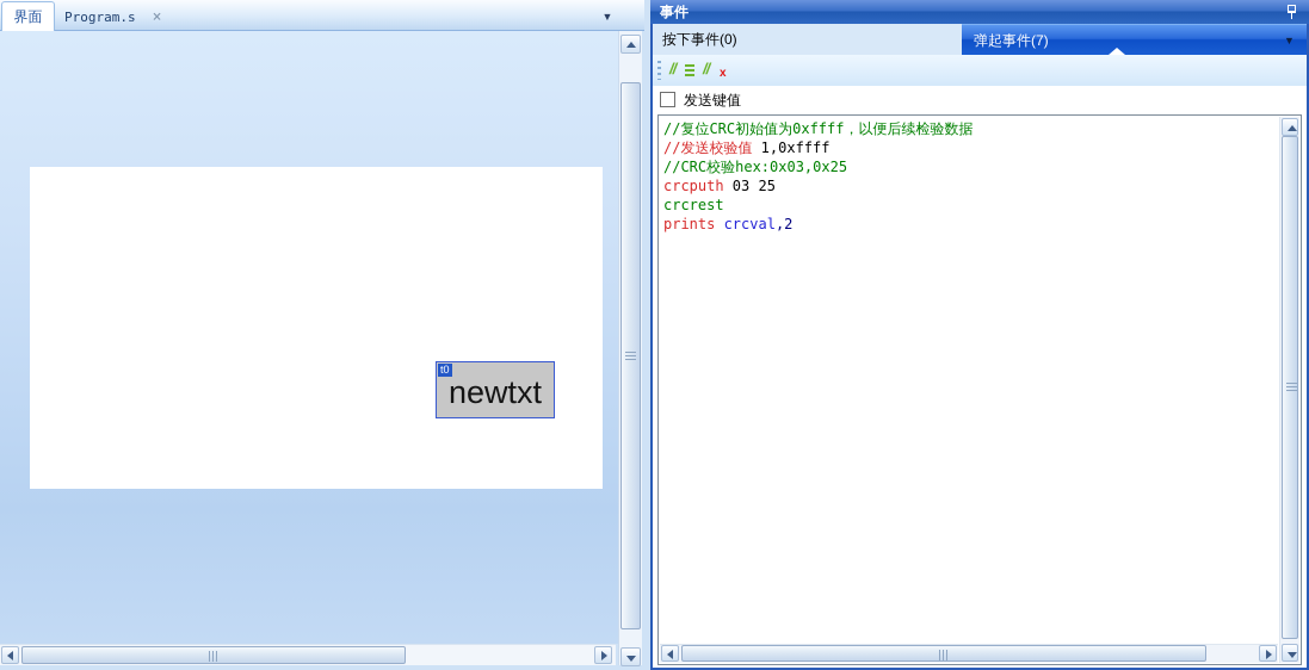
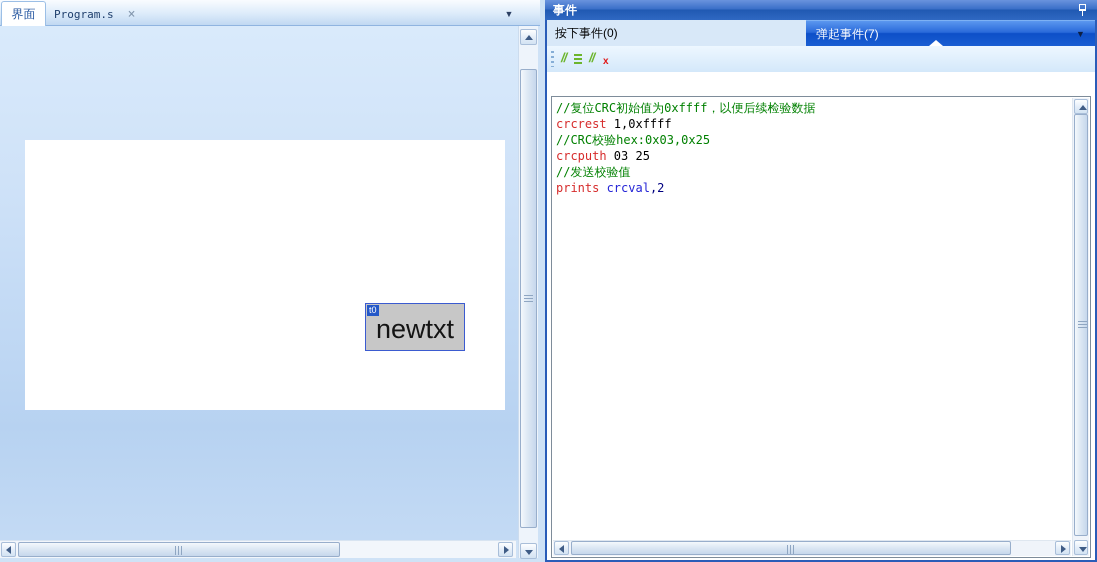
  界面
  Program.s
  ×
  ▼
  t0
  newtxt
  事件
  按下事件(0)
  弹起事件(7)
  ▼
  //
  //
  x
- 发送键值
  //复位CRC初始值为0xffff，以便后续检验数据
- //发送校验值 1,0xffff
+ crcrest 1,0xffff
  //CRC校验hex:0x03,0x25
  crcputh 03 25
- crcrest
+ //发送校验值
  prints crcval,2
